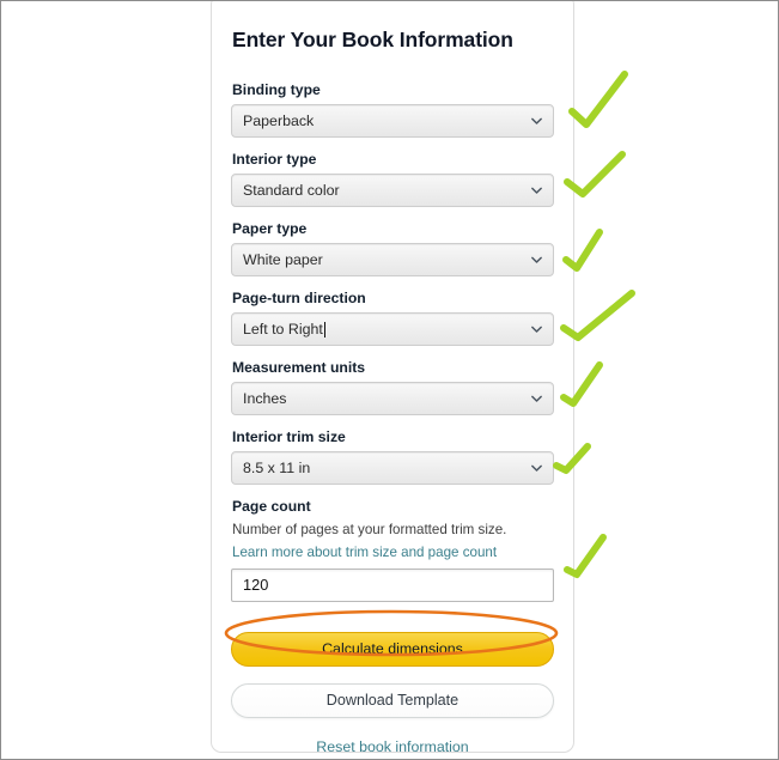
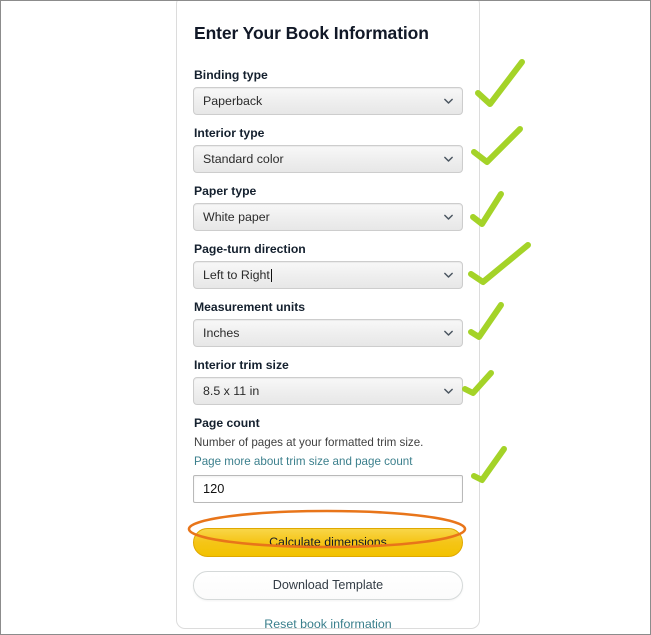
  Enter Your Book Information
  Binding type
  Paperback
  Interior type
  Standard color
  Paper type
  White paper
  Page-turn direction
  Left to Right
  Measurement units
  Inches
  Interior trim size
  8.5 x 11 in
  Page count
  Number of pages at your formatted trim size.
- Learn more about trim size and page count 120
+ Page more about trim size and page count 120
  Calculate dimensions
  Download Template
  Reset book information
